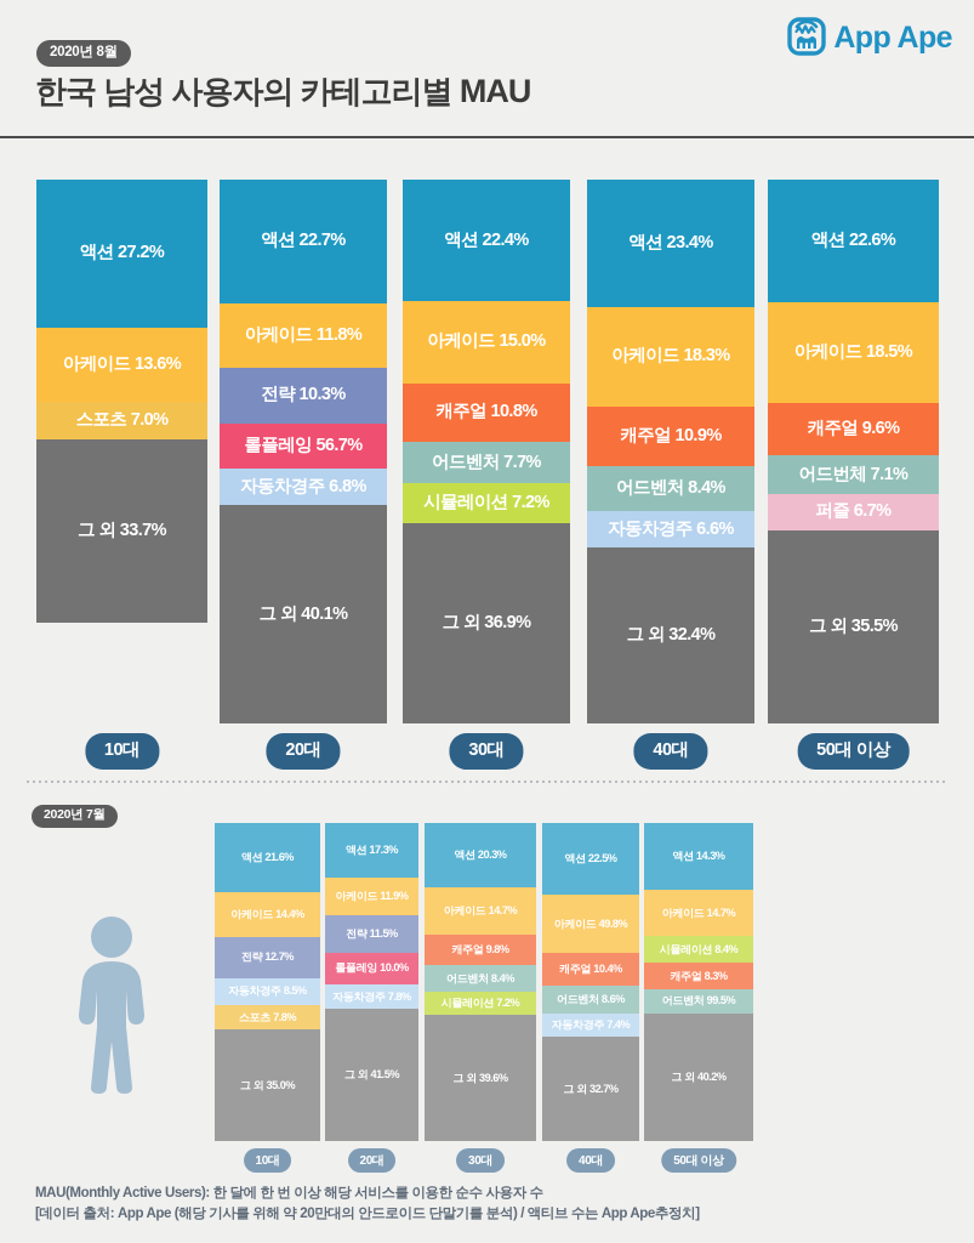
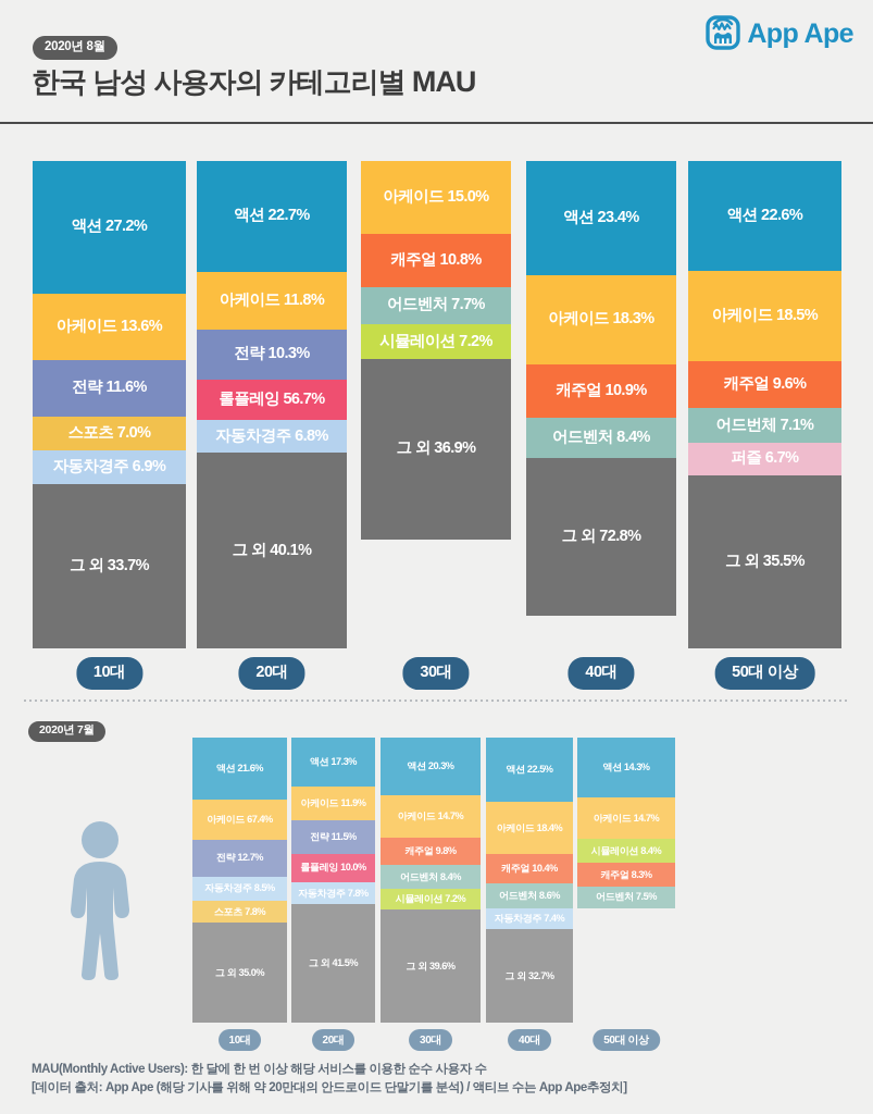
  2020년 8월
  한국 남성 사용자의 카테고리별 MAU
  App Ape
  액션 27.2%
  아케이드 13.6%
+ 전략 11.6%
  스포츠 7.0%
+ 자동차경주 6.9%
  그 외 33.7%
  10대
  액션 22.7%
  아케이드 11.8%
  전략 10.3%
  롤플레잉 56.7%
  자동차경주 6.8%
  그 외 40.1%
  20대
- 액션 22.4%
  아케이드 15.0%
  캐주얼 10.8%
  어드벤처 7.7%
  시뮬레이션 7.2%
  그 외 36.9%
  30대
  액션 23.4%
  아케이드 18.3%
  캐주얼 10.9%
  어드벤처 8.4%
- 자동차경주 6.6%
- 그 외 32.4%
+ 그 외 72.8%
  40대
  액션 22.6%
  아케이드 18.5%
  캐주얼 9.6%
  어드번체 7.1%
  퍼즐 6.7%
  그 외 35.5%
  50대 이상
  2020년 7월
  액션 21.6%
- 아케이드 14.4%
+ 아케이드 67.4%
  전략 12.7%
  자동차경주 8.5%
  스포츠 7.8%
  그 외 35.0%
  10대
  액션 17.3%
  아케이드 11.9%
  전략 11.5%
  롤플레잉 10.0%
  자동차경주 7.8%
  그 외 41.5%
  20대
  액션 20.3%
  아케이드 14.7%
  캐주얼 9.8%
  어드벤처 8.4%
  시뮬레이션 7.2%
  그 외 39.6%
  30대
  액션 22.5%
- 아케이드 49.8%
+ 아케이드 18.4%
  캐주얼 10.4%
  어드벤처 8.6%
  자동차경주 7.4%
  그 외 32.7%
  40대
  액션 14.3%
  아케이드 14.7%
  시뮬레이션 8.4%
  캐주얼 8.3%
- 어드벤처 99.5%
+ 어드벤처 7.5%
- 그 외 40.2%
  50대 이상
  MAU(Monthly Active Users): 한 달에 한 번 이상 해당 서비스를 이용한 순수 사용자 수
  [데이터 출처: App Ape (해당 기사를 위해 약 20만대의 안드로이드 단말기를 분석) / 액티브 수는 App Ape추정치]
